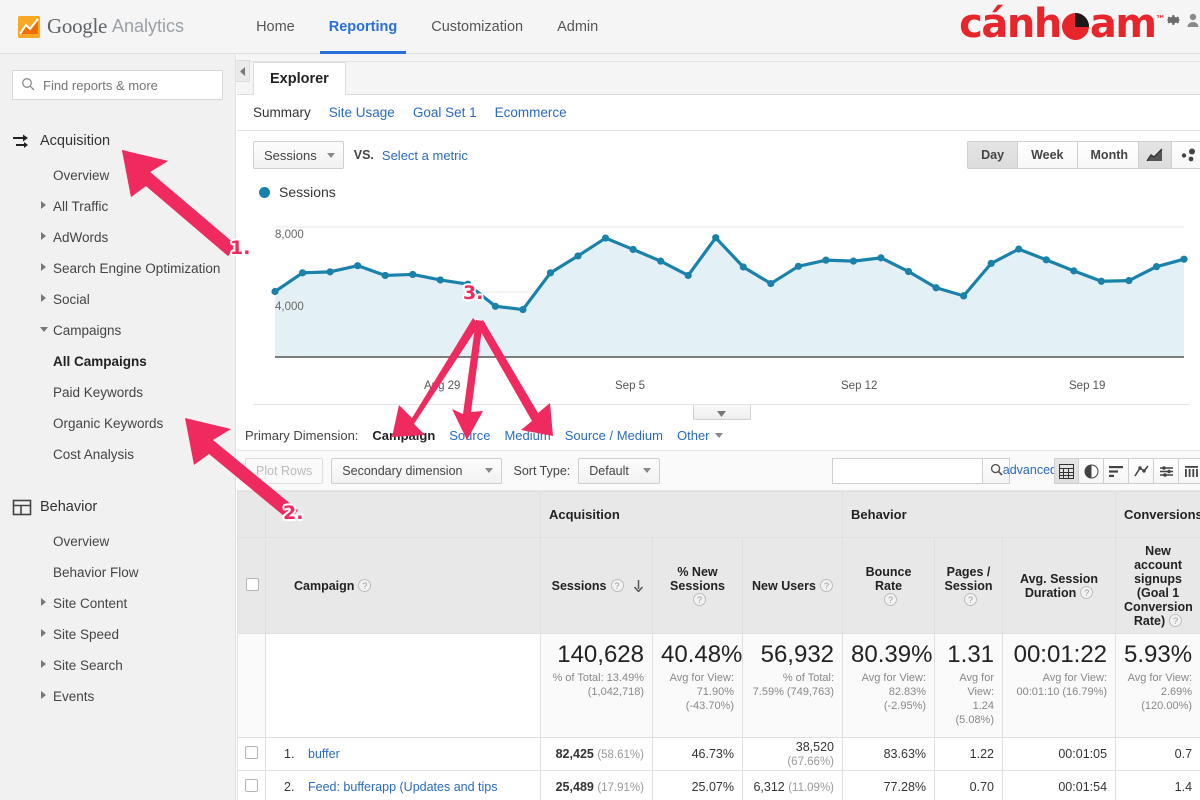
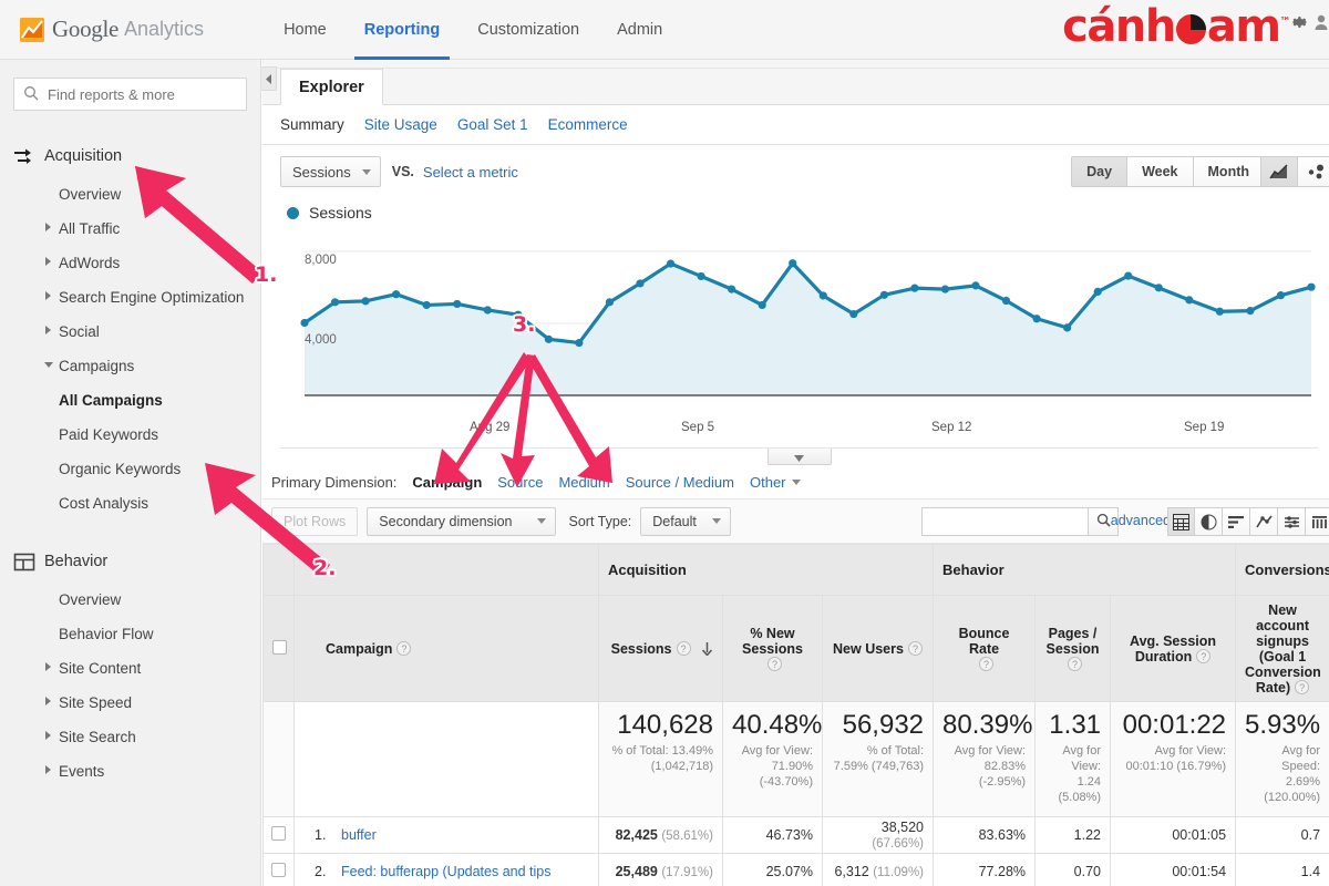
  Google
  Analytics
  Home
  Reporting
  Customization
  Admin
  cánh am™
  Find reports & more
  Acquisition
  Overview
  All Traffic
  AdWords
  Search Engine Optimization
  Social
  Campaigns
  All Campaigns
  Paid Keywords
  Organic Keywords
  Cost Analysis
  Behavior
  Overview
  Behavior Flow
  Site Content
  Site Speed
  Site Search
  Events
  Explorer
  Summary
  Site Usage
  Goal Set 1
  Ecommerce
  Sessions
  VS.
  Select a metric
  Day
  Week
  Month
  Sessions
  8,000
  4,000
  Ag 29
  Sep 5
  Sep 12
  Sep 19
  Primary Dimension:
  Sorce
  Medium
  Source / Medium
  Other
  Plot Rows
  Secondary dimension
  Sort Type:
  Default
  advance
  		Acquisition	Behavior	Conversions
  	Campaign ?	Sessions ?	% New Sessions?	New Users ?	Bounce Rate?	Pages / Session?	Avg. Session Duration ?	New account signups (Goal 1 Conversion Rate) ?
- 		140,628 % of Total: 13.49% (1,042,718)	40.48% Avg for View: 71.90% (-43.70%)	56,932 % of Total: 7.59% (749,763)	80.39% Avg for View: 82.83% (-2.95%)	1.31 Avg for View: 1.24 (5.08%)	00:01:22 Avg for View: 00:01:10 (16.79%)	5.93% Avg for View: 2.69% (120.00%)
+ 		140,628 % of Total: 13.49% (1,042,718)	40.48% Avg for View: 71.90% (-43.70%)	56,932 % of Total: 7.59% (749,763)	80.39% Avg for View: 82.83% (-2.95%)	1.31 Avg for View: 1.24 (5.08%)	00:01:22 Avg for View: 00:01:10 (16.79%)	5.93% Avg for Speed: 2.69% (120.00%)
  	1. buffer	82,425 (58.61%)	46.73%	38,520 (67.66%)	83.63%	1.22	00:01:05	0.7
  	2. Feed: bufferapp (Updates and tips	25,489 (17.91%)	25.07%	6,312 (11.09%)	77.28%	0.70	00:01:54	1.4
  1.
  2.
  3.
